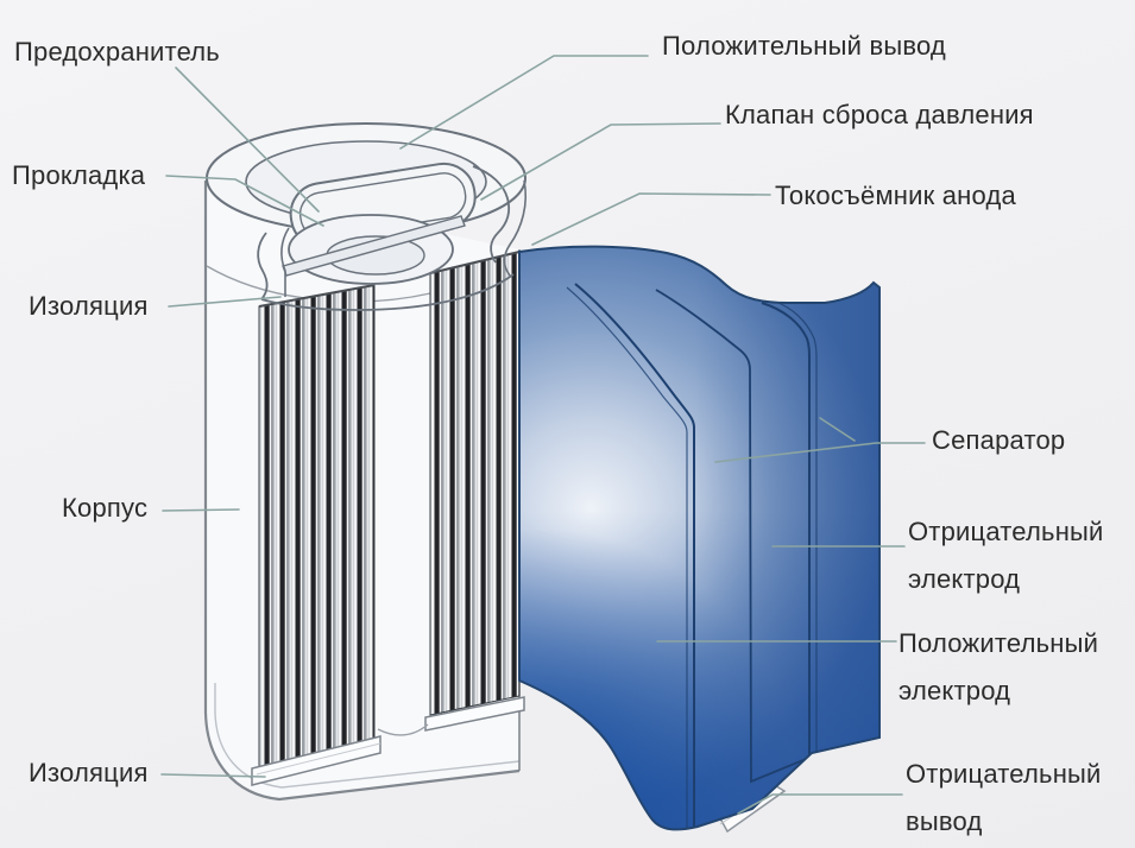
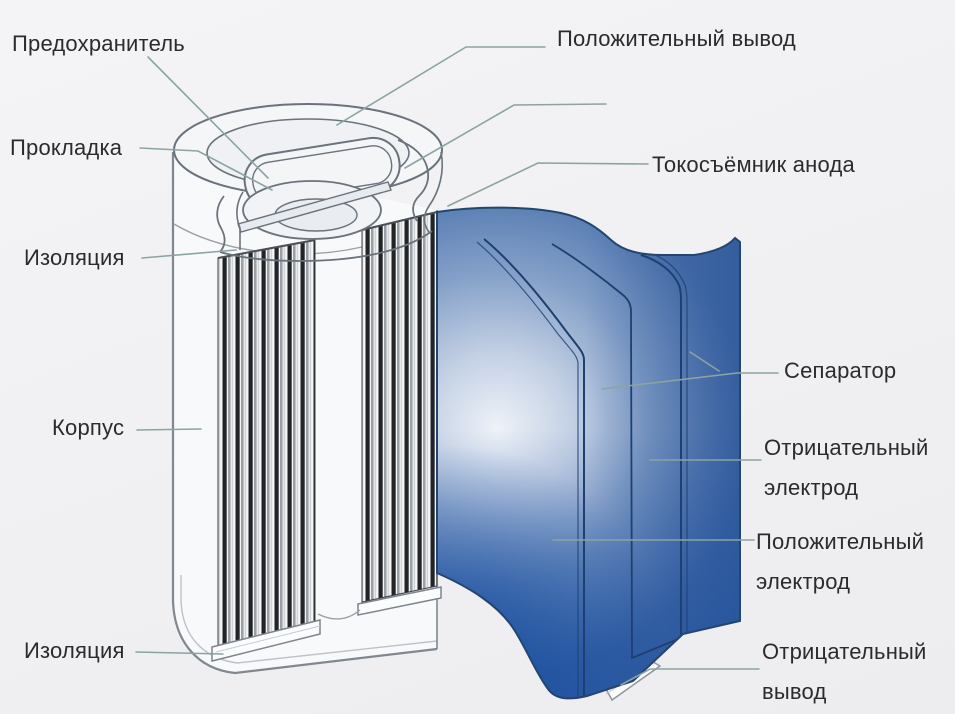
  Предохранитель
  Прокладка
  Изоляция
  Корпус
  Изоляция
  Положительный вывод
- Клапан сброса давления
  Токосъёмник анода
  Сепаратор
  Отрицательный электрод
  Положительный электрод
  Отрицательный вывод
